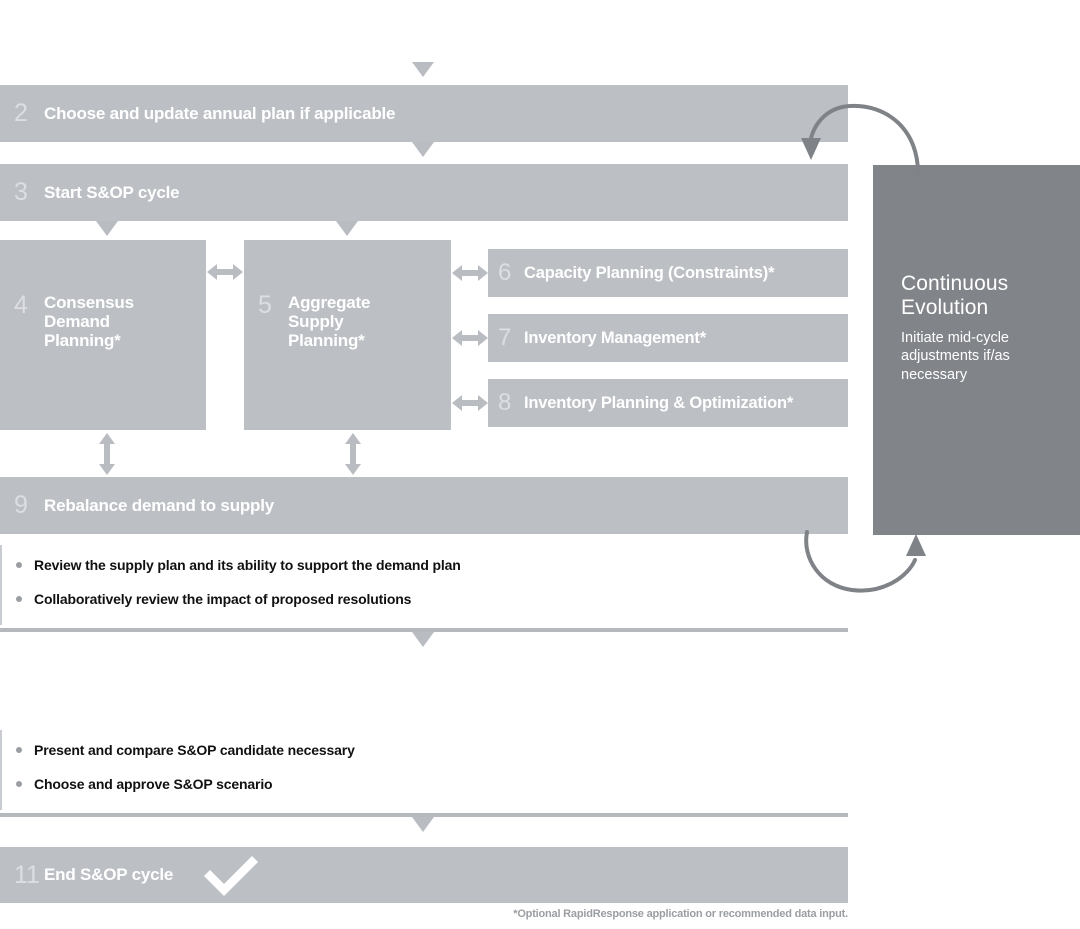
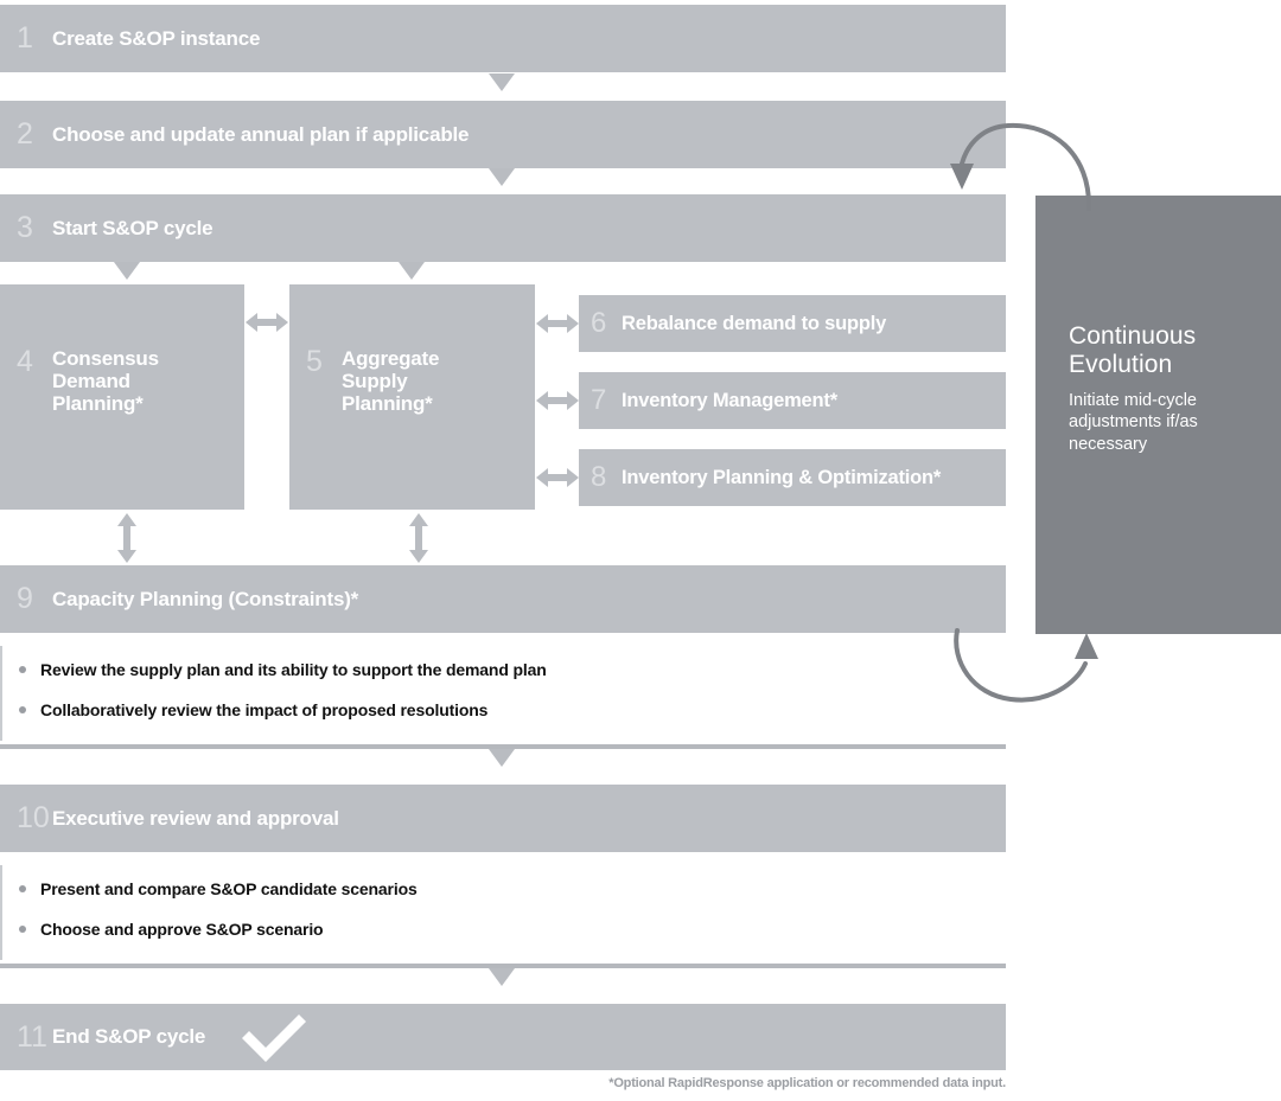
+ 1
+ Create S&OP instance
  2
  Choose and update annual plan if applicable
  3
  Start S&OP cycle
  4
  Consensus
  Demand
  Planning*
  5
  Aggregate
  Supply
  Planning*
  6
- Capacity Planning (Constraints)*
+ Rebalance demand to supply
  7
  Inventory Management*
  8
  Inventory Planning & Optimization*
  9
- Rebalance demand to supply
+ Capacity Planning (Constraints)*
  Review the supply plan and its ability to support the demand plan
  Collaboratively review the impact of proposed resolutions
+ 10
+ Executive review and approval
- Present and compare S&OP candidate necessary
+ Present and compare S&OP candidate scenarios
  Choose and approve S&OP scenario
  11
  End S&OP cycle
  Continuous
  Evolution
  Initiate mid-cycle adjustments if/as necessary
  *Optional RapidResponse application or recommended data input.
